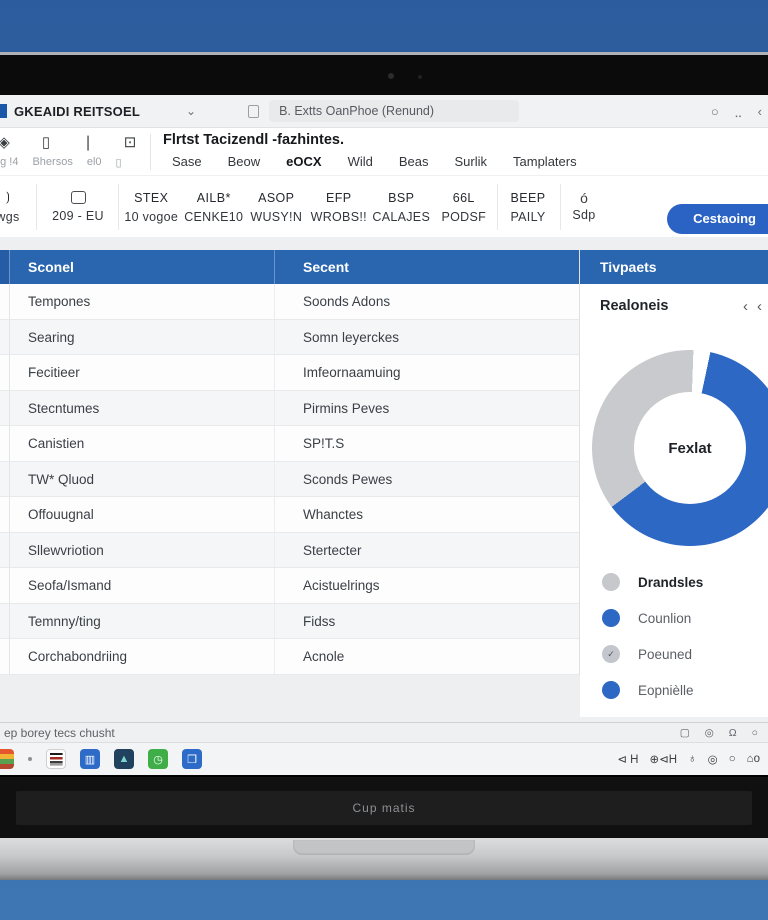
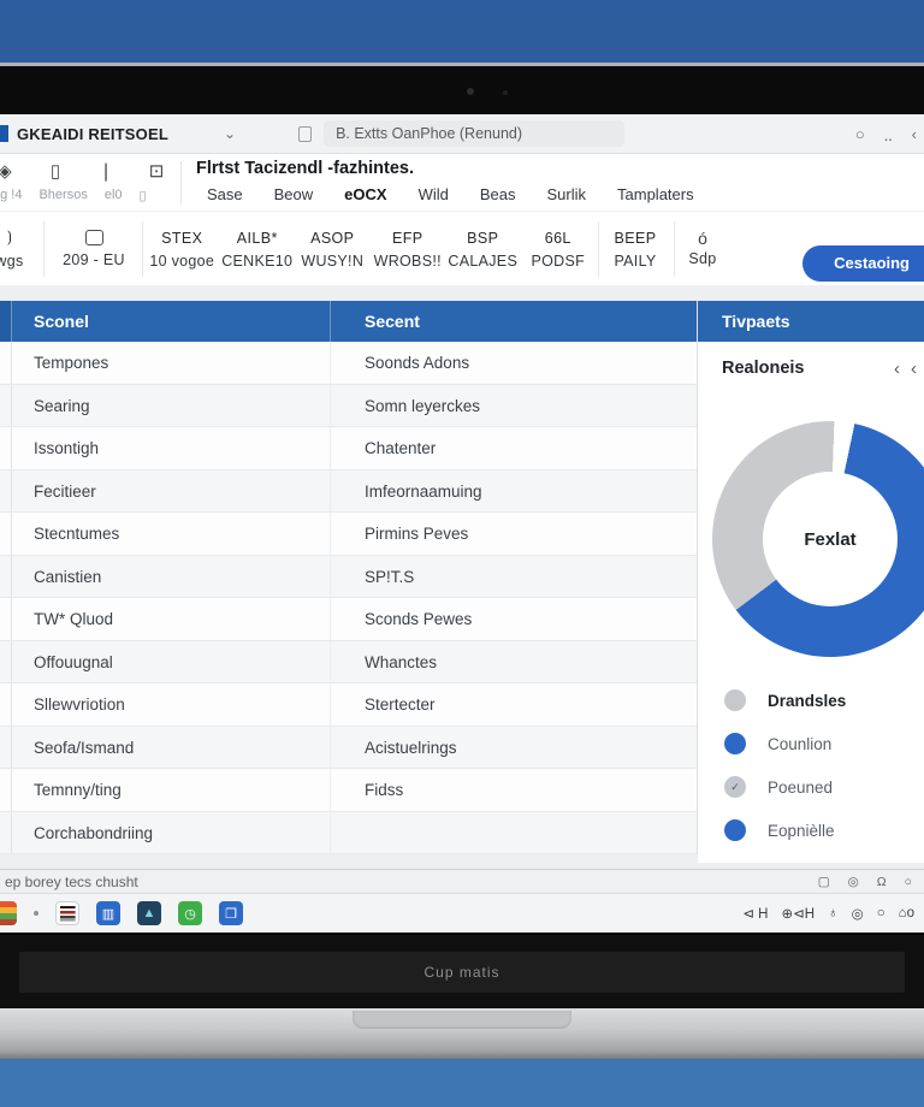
  GKEAIDI REITSOEL
  ⌄
  B. Extts OanPhoe (Renund)
  ○
  ‥
  ‹
  ◈
  ▯
  ❘
  ⊡
  g !4
  Bhersos
  el0
  ▯
  Flrtst Tacizendl -fazhintes.
  Sase
  Beow
  eOCX
  Wild
  Beas
  Surlik
  Tamplaters
  ⟯
  wgs
  209 - EU
  STEX
  10 vogoe
  AILB*
  CENKE10
  ASOP
  WUSY!N
  EFP
  WROBS!!
  BSP
  CALAJES
  66L
  PODSF
  BEEP
  PAILY
  ó
  Sdp
  Cestaoing
  Sconel
  Secent
  Tempones
  Soonds Adons
  Searing
  Somn leyerckes
+ Issontigh
+ Chatenter
  Fecitieer
  Imfeornaamuing
  Stecntumes
  Pirmins Peves
  Canistien
  SP!T.S
  TW* Qluod
  Sconds Pewes
  Offouugnal
  Whanctes
  Sllewvriotion
  Stertecter
  Seofa/Ismand
  Acistuelrings
  Temnny/ting
  Fidss
  Corchabondriing
- Acnole
  Tivpaets
  Realoneis
  ‹
  ‹
  Fexlat
  Drandsles
  Counlion
  ✓
  Poeuned
  Eopnièlle
  ep borey tecs chusht
  ▢
  ◎
  Ω
  ○
  ▥
  ▲
  ◷
  ❒
  ⊲ H
  ⊕⊲H
  ♁
  ◎
  ○
  ⌂o
  Cup matis
